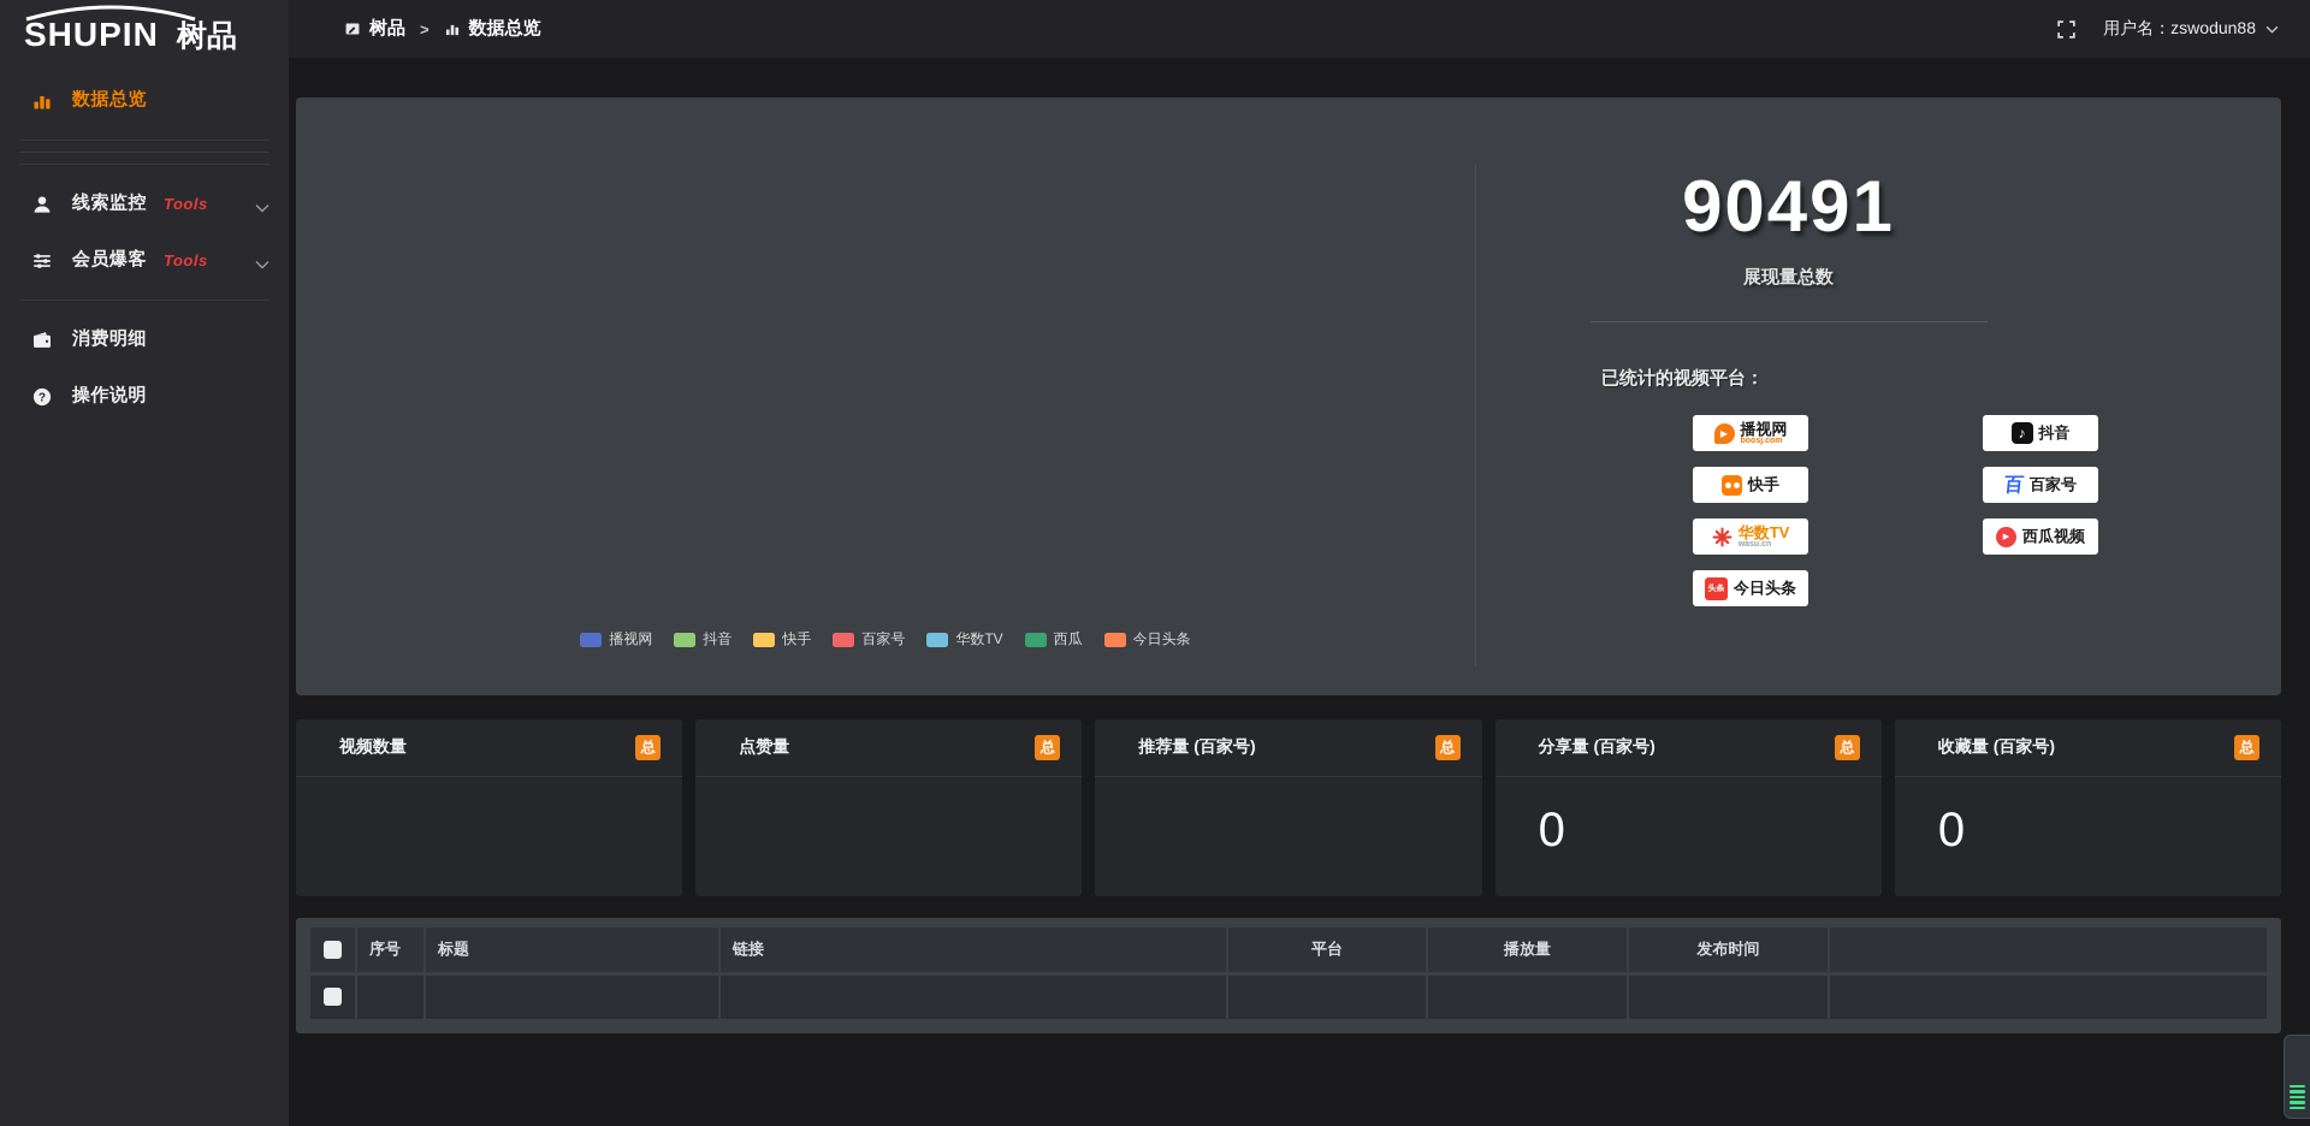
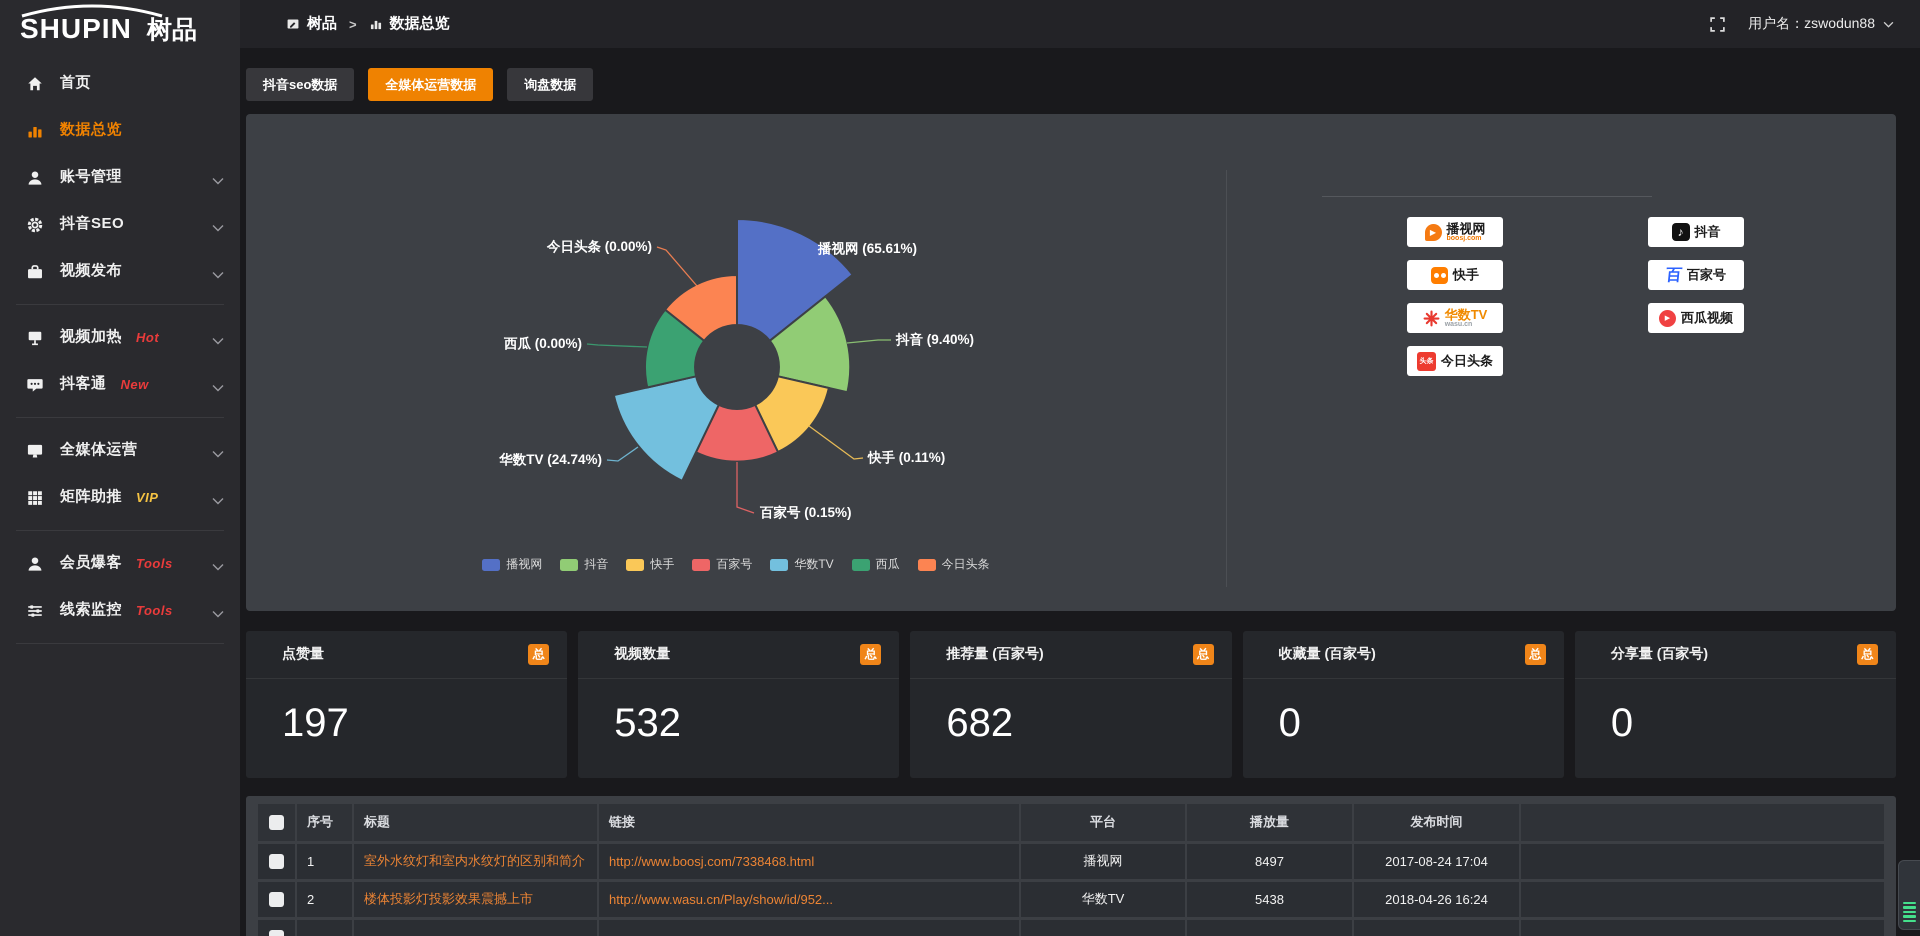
  SHUPIN
  树品
+ 首页
  数据总览
+ 账号管理
+ 抖音SEO
+ 视频发布
+ 视频加热
+ Hot
+ 抖客通
+ New
+ 全媒体运营
+ 矩阵助推
+ VIP
- 线索监控
+ 会员爆客
  Tools
- 会员爆客
+ 线索监控
  Tools
- 消费明细
- ?
- 操作说明
  树品
  >
  数据总览
  用户名：zswodun88
+ 抖音seo数据
+ 全媒体运营数据
+ 询盘数据
+ 播视网 (65.61%)
+ 抖音 (9.40%)
+ 快手 (0.11%)
+ 百家号 (0.15%)
+ 华数TV (24.74%)
+ 西瓜 (0.00%)
+ 今日头条 (0.00%)
  播视网
  抖音
  快手
  百家号
  华数TV
  西瓜
  今日头条
- 90491
- 展现量总数
- 已统计的视频平台：
  ▶
  播视网
  快手
  华数TV
  今日头条
  ♪
  抖音
  百家号
  西瓜视频
- 视频数量
+ 点赞量
  总
+ 197
- 点赞量
+ 视频数量
  总
+ 532
  推荐量 (百家号)
  总
+ 682
- 分享量 (百家号)
+ 收藏量 (百家号)
  总
  0
- 收藏量 (百家号)
+ 分享量 (百家号)
  总
  0
  	序号	标题	链接	平台	播放量	发布时间
+ 	1	室外水纹灯和室内水纹灯的区别和简介	http://www.boosj.com/7338468.html	播视网	8497	2017-08-24 17:04
+ 	2	楼体投影灯投影效果震撼上市	http://www.wasu.cn/Play/show/id/952...	华数TV	5438	2018-04-26 16:24
